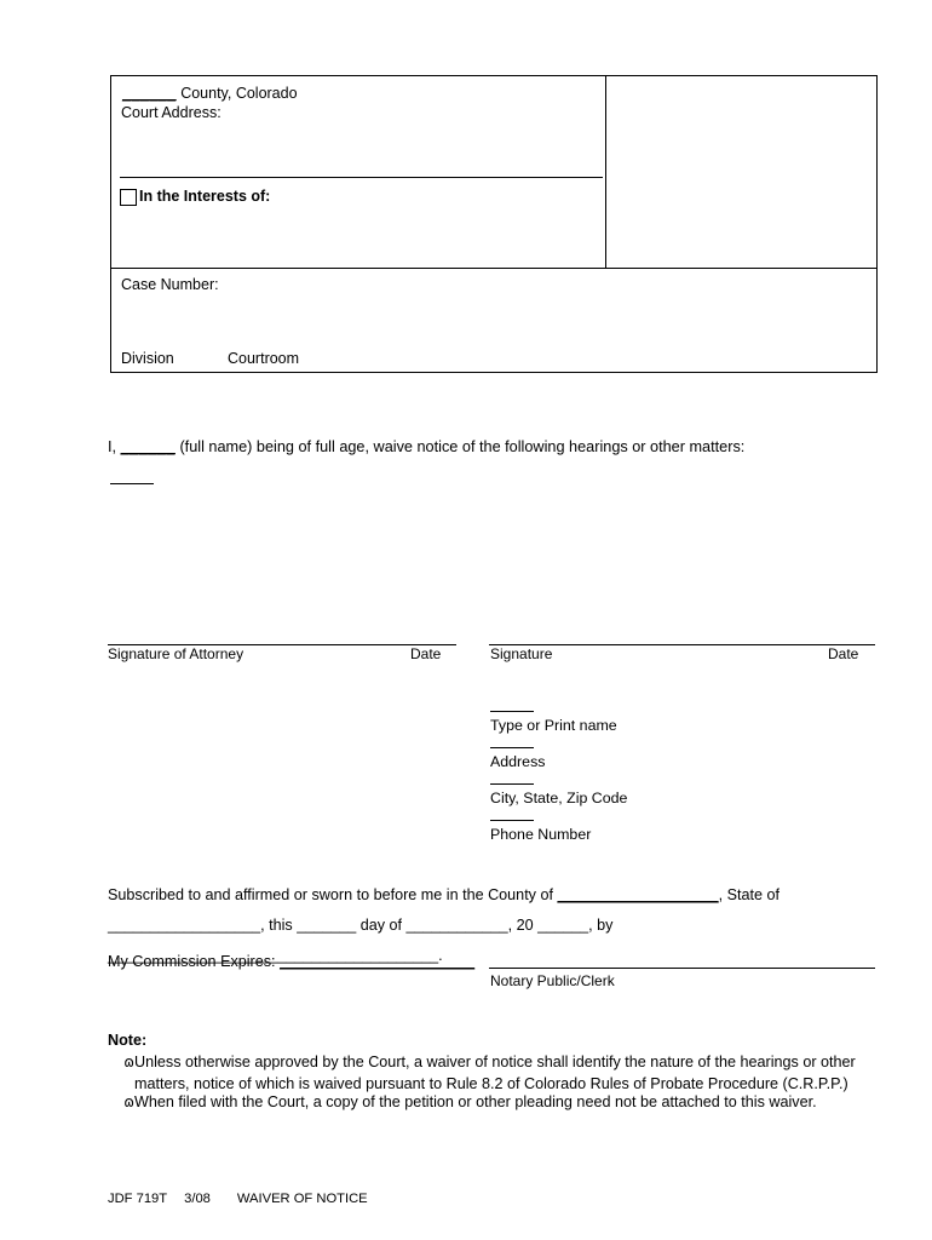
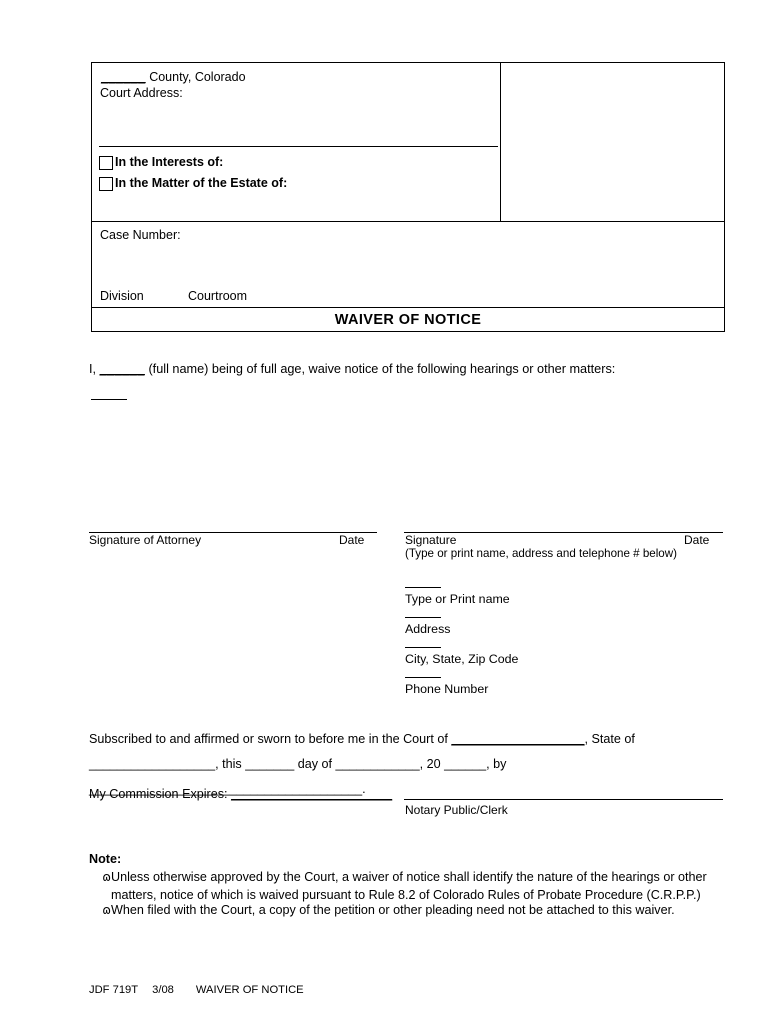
  ______ County, Colorado
  Court Address:
  In the Interests of:
+ In the Matter of the Estate of:
  Case Number:
  Division
  Courtroom
+ WAIVER OF NOTICE
  I, ______ (full name) being of full age, waive notice of the following hearings or other matters:
  Signature of Attorney
  Date
  Signature
  Date
+ (Type or print name, address and telephone # below)
  Type or Print name
  Address
  City, State, Zip Code
  Phone Number
- Subscribed to and affirmed or sworn to before me in the County of ___________________, State of
+ Subscribed to and affirmed or sworn to before me in the Court of ___________________, State of
  __________________, this _______ day of ____________, 20 ______, by _______________________________________.
  My Commission Expires: _______________________
  Notary Public/Clerk
  Note:
  Unless otherwise approved by the Court, a waiver of notice shall identify the nature of the hearings or other matters, notice of which is waived pursuant to Rule 8.2 of Colorado Rules of Probate Procedure (C.R.P.P.)
  When filed with the Court, a copy of the petition or other pleading need not be attached to this waiver.
  JDF 719T 3/08 WAIVER OF NOTICE
